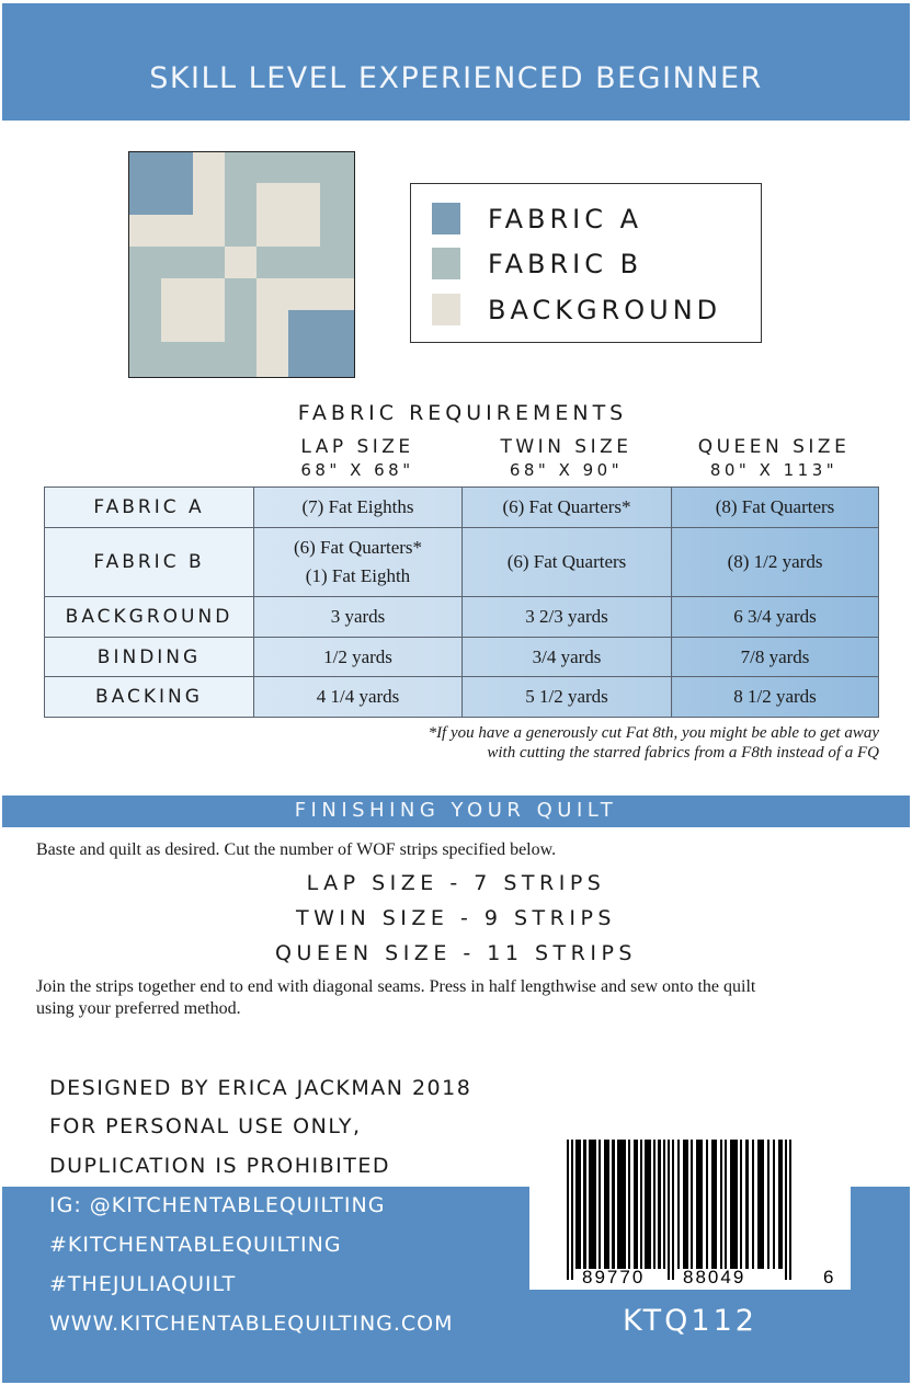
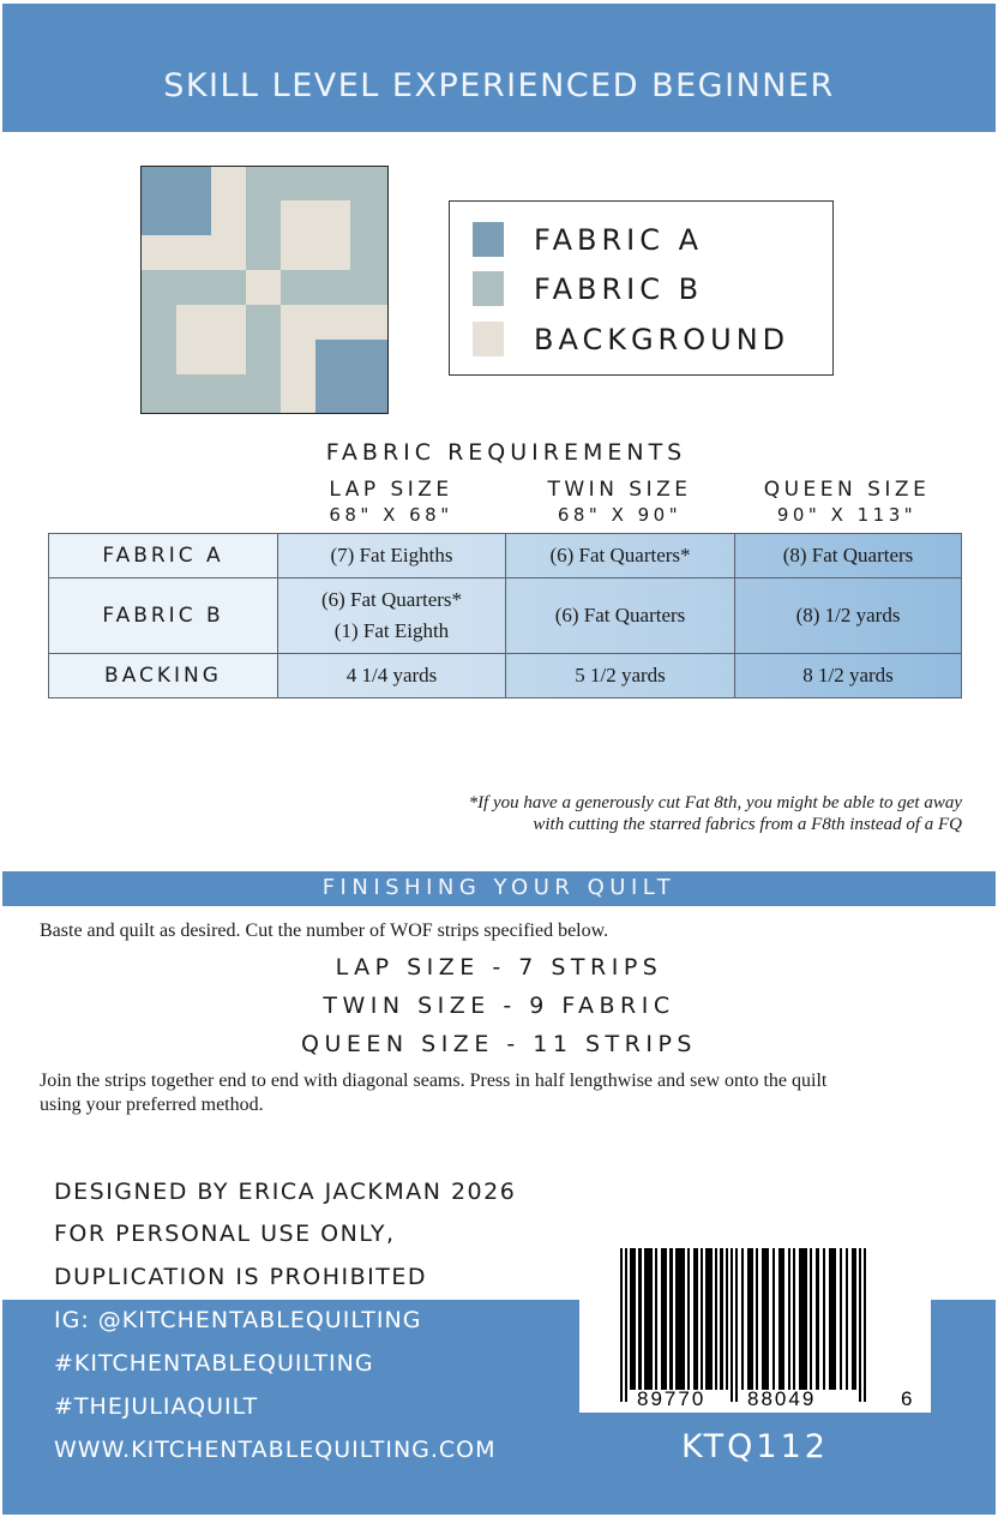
  SKILL LEVEL EXPERIENCED BEGINNER
  FABRIC A
  FABRIC B
  BACKGROUND
  FABRIC REQUIREMENTS
  LAP SIZE
  68" X 68"
  TWIN SIZE
  68" X 90"
  QUEEN SIZE
- 80" X 113"
+ 90" X 113"
  FABRIC A	(7) Fat Eighths	(6) Fat Quarters*	(8) Fat Quarters
  FABRIC B	(6) Fat Quarters* (1) Fat Eighth	(6) Fat Quarters	(8) 1/2 yards
- BACKGROUND	3 yards	3 2/3 yards	6 3/4 yards
- BINDING	1/2 yards	3/4 yards	7/8 yards
  BACKING	4 1/4 yards	5 1/2 yards	8 1/2 yards
  *If you have a generously cut Fat 8th, you might be able to get away
  with cutting the starred fabrics from a F8th instead of a FQ
  FINISHING YOUR QUILT
  Baste and quilt as desired. Cut the number of WOF strips specified below.
  LAP SIZE - 7 STRIPS
- TWIN SIZE - 9 STRIPS
+ TWIN SIZE - 9 FABRIC
  QUEEN SIZE - 11 STRIPS
  Join the strips together end to end with diagonal seams. Press in half lengthwise and sew onto the quilt
  using your preferred method.
- DESIGNED BY ERICA JACKMAN 2018
+ DESIGNED BY ERICA JACKMAN 2026
  FOR PERSONAL USE ONLY,
  DUPLICATION IS PROHIBITED
  IG: @KITCHENTABLEQUILTING
  #KITCHENTABLEQUILTING
  #THEJULIAQUILT
  WWW.KITCHENTABLEQUILTING.COM
  89770
  88049
  6
  KTQ112
